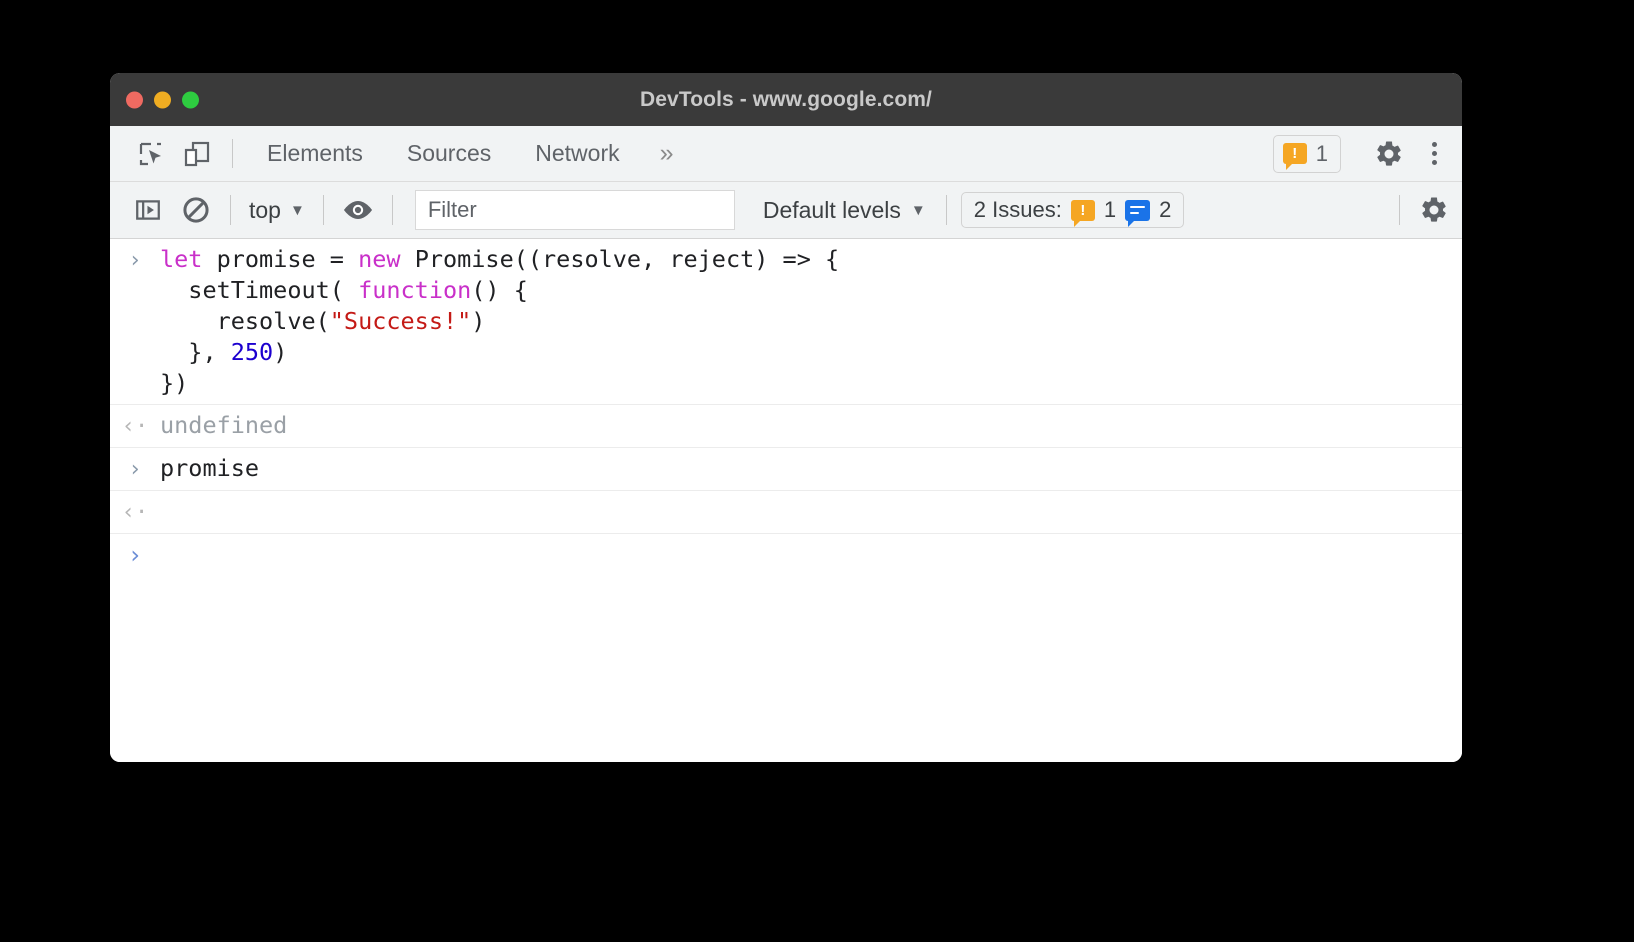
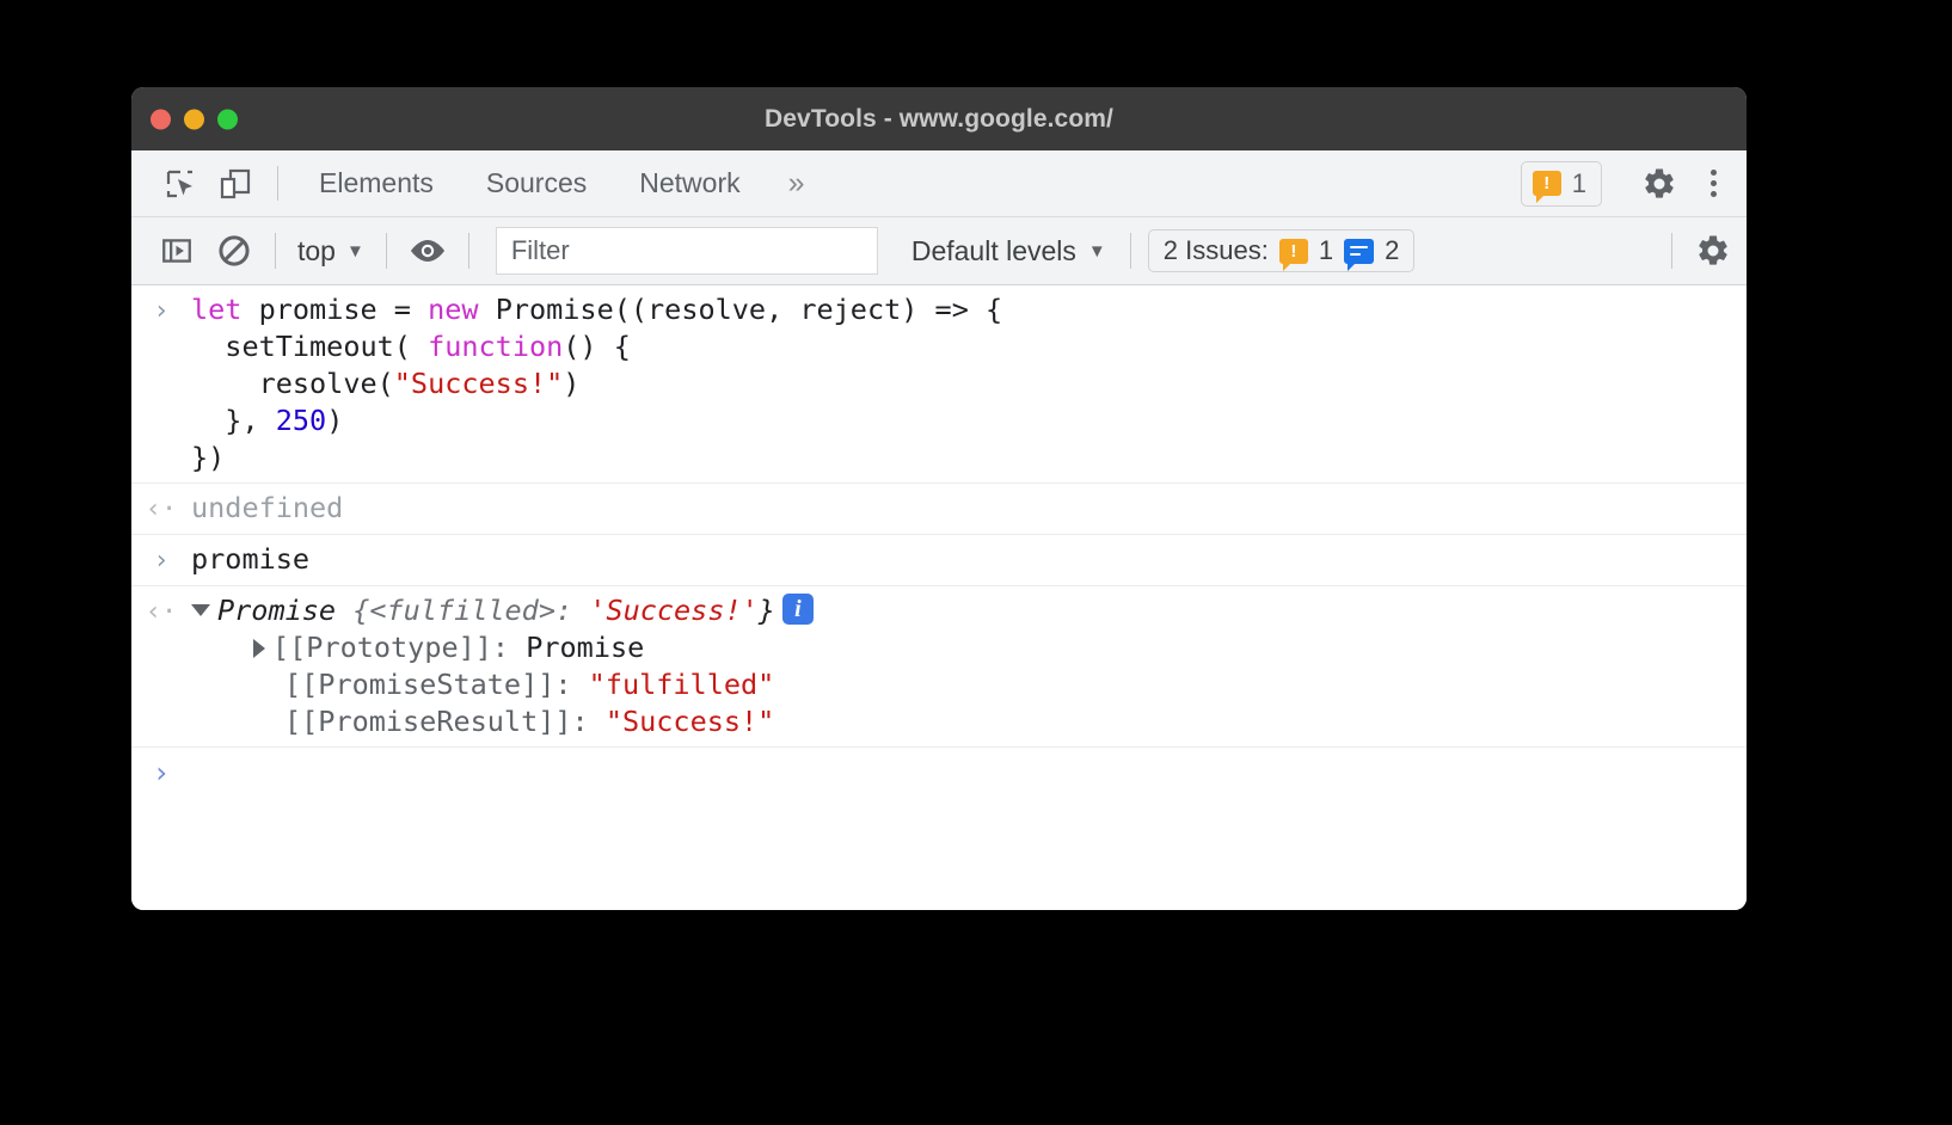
  DevTools - www.google.com/
  Elements
  Sources
  Network
  »
  !
  1
  top
  ▼
  Filter
  Default levels
  ▼
  2 Issues:
  !
  1
  2
  ›
  let promise = new Promise((resolve, reject) => {
  setTimeout( function() {
  resolve("Success!")
  }, 250)
  })
  ‹·
  undefined
  ›
  promise
  ‹·
+ Promise {<fulfilled>: 'Success!'} i
+ [[Prototype]]: Promise
+ [[PromiseState]]: "fulfilled"
+ [[PromiseResult]]: "Success!"
  ›
